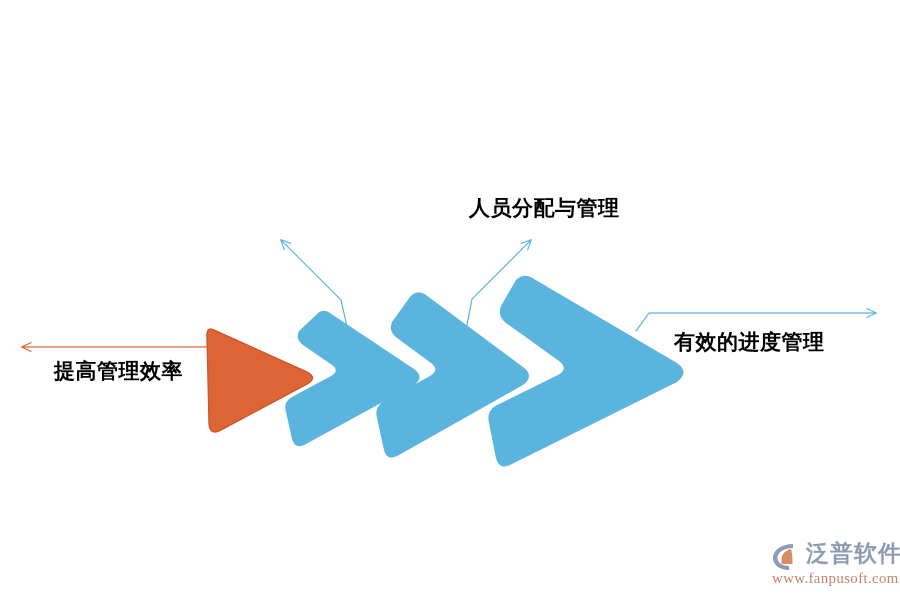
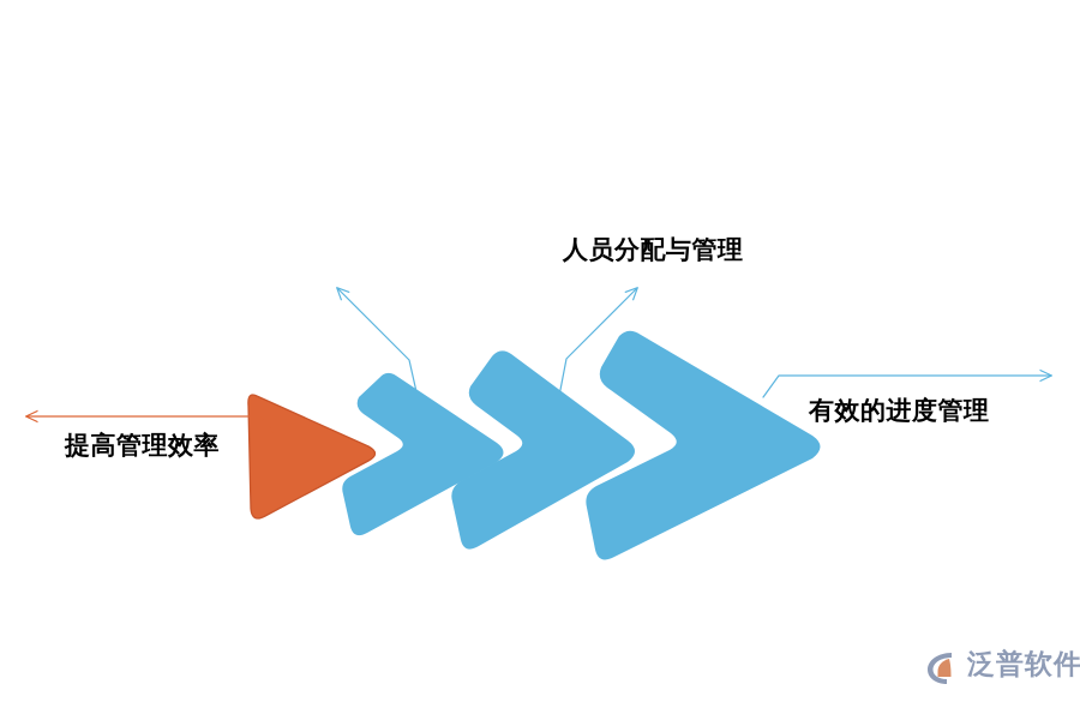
  提高管理效率
  人员分配与管理
  有效的进度管理
  泛普软件
- www.fanpusoft.com
